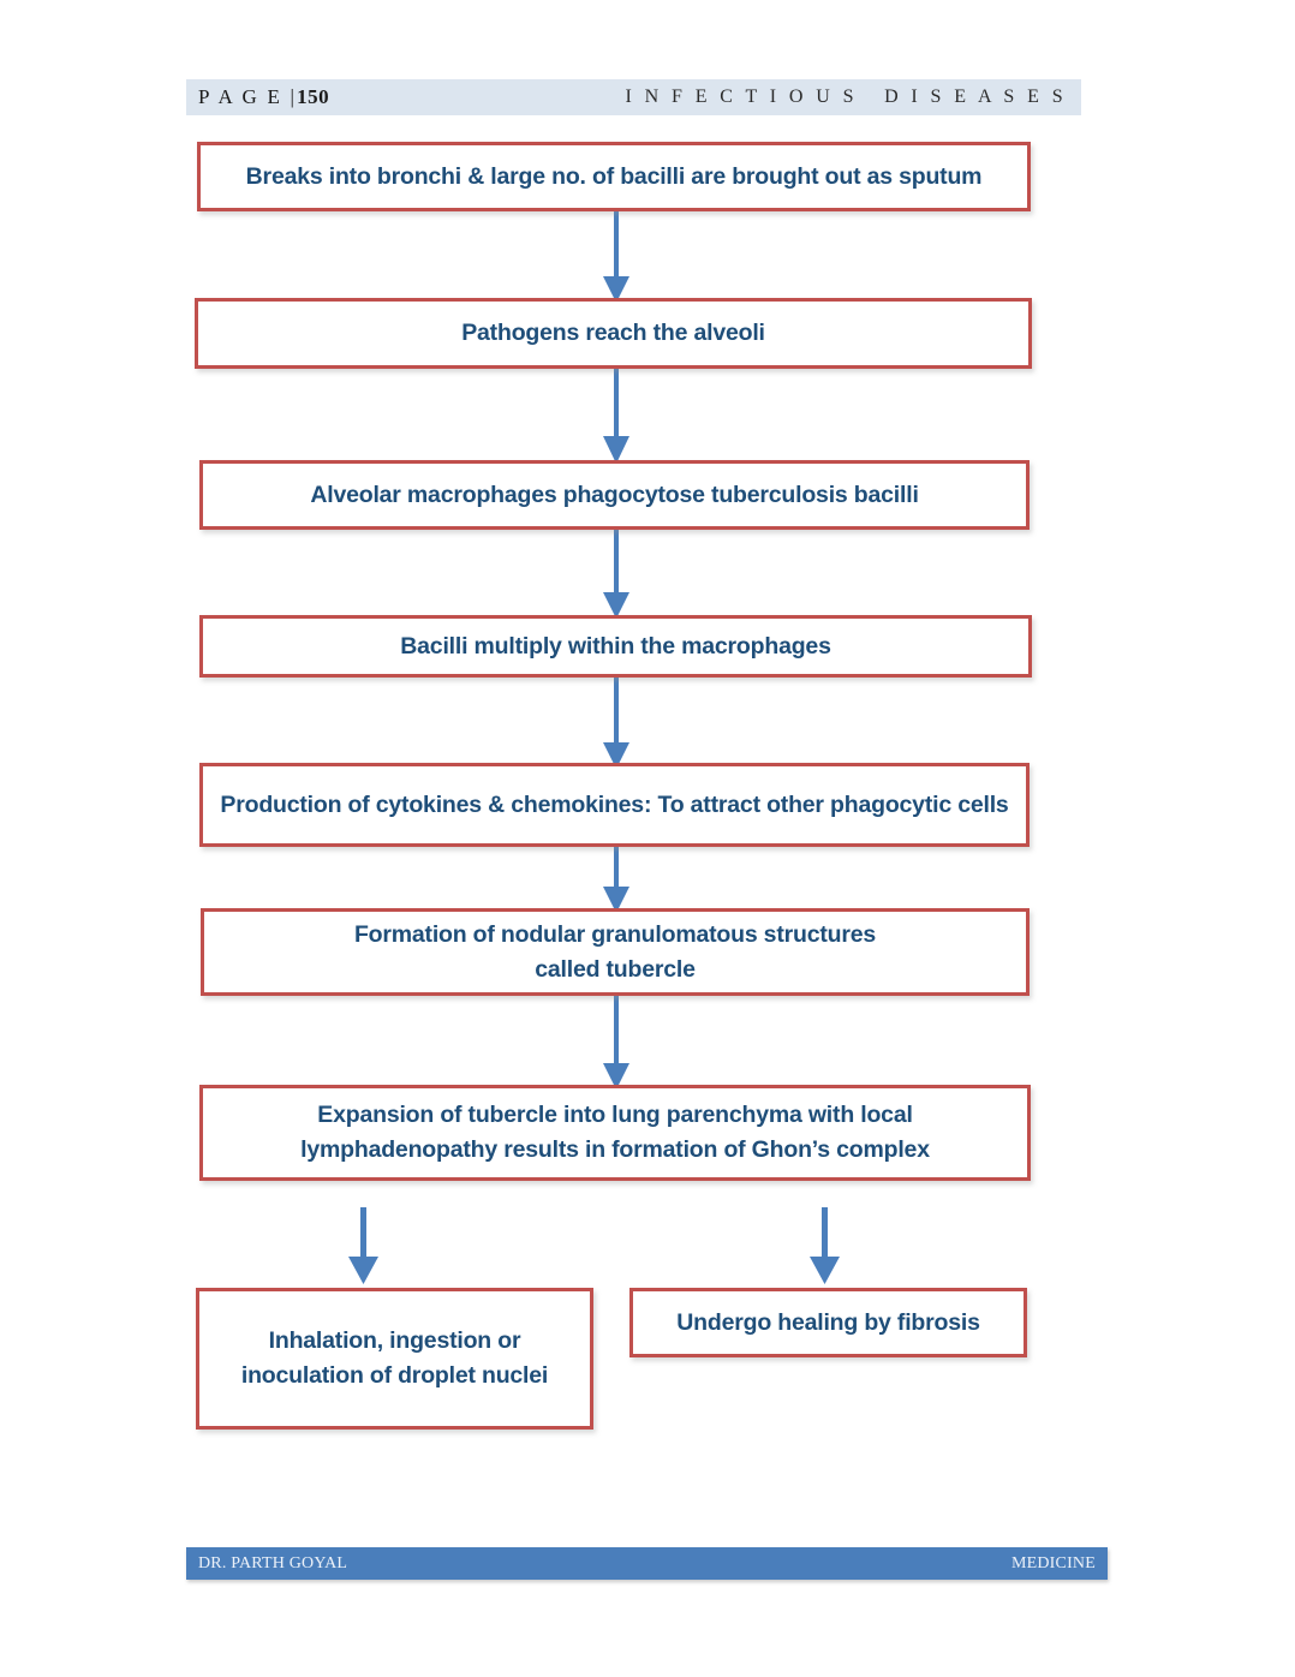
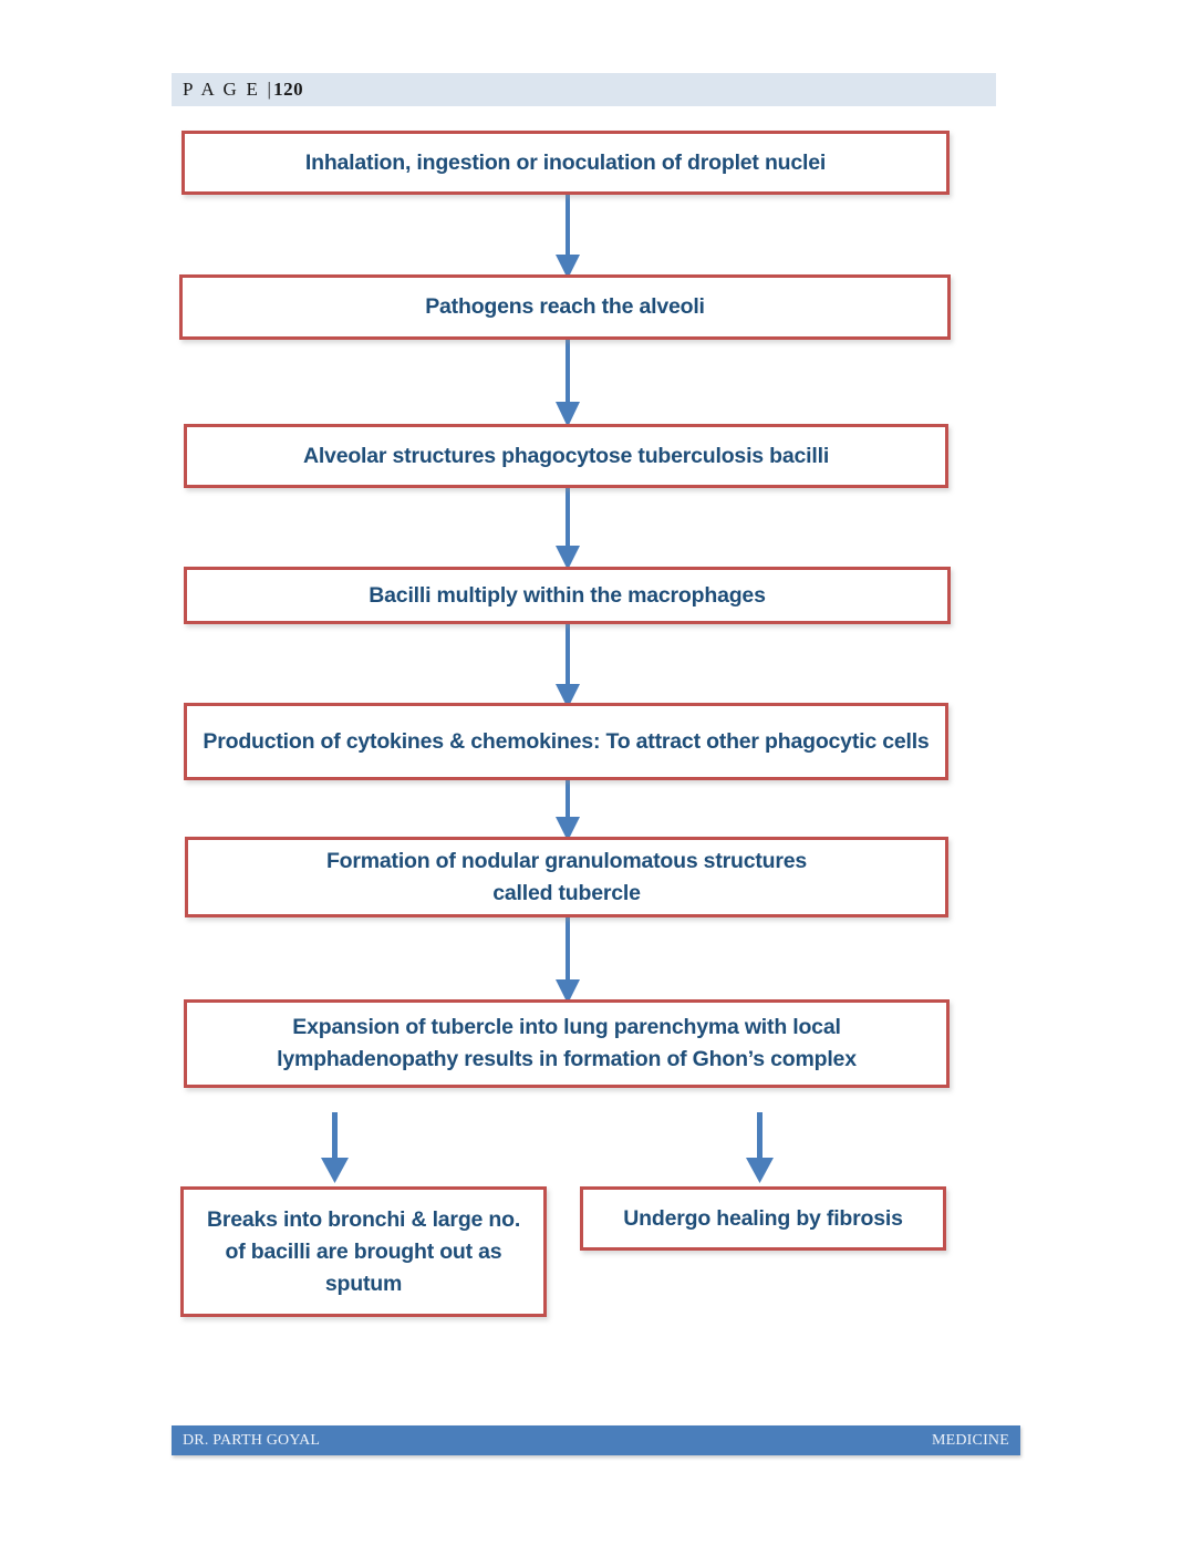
- P A G E |150
+ P A G E |120
- I N F E C T I O U S D I S E A S E S
- Breaks into bronchi & large no. of bacilli are brought out as sputum
+ Inhalation, ingestion or inoculation of droplet nuclei
  Pathogens reach the alveoli
- Alveolar macrophages phagocytose tuberculosis bacilli
+ Alveolar structures phagocytose tuberculosis bacilli
  Bacilli multiply within the macrophages
  Production of cytokines & chemokines: To attract other phagocytic cells
  Formation of nodular granulomatous structures
  called tubercle
  Expansion of tubercle into lung parenchyma with local lymphadenopathy results in formation of Ghon’s complex
- Inhalation, ingestion or inoculation of droplet nuclei
+ Breaks into bronchi & large no. of bacilli are brought out as sputum
  Undergo healing by fibrosis
  DR. PARTH GOYAL
  MEDICINE
